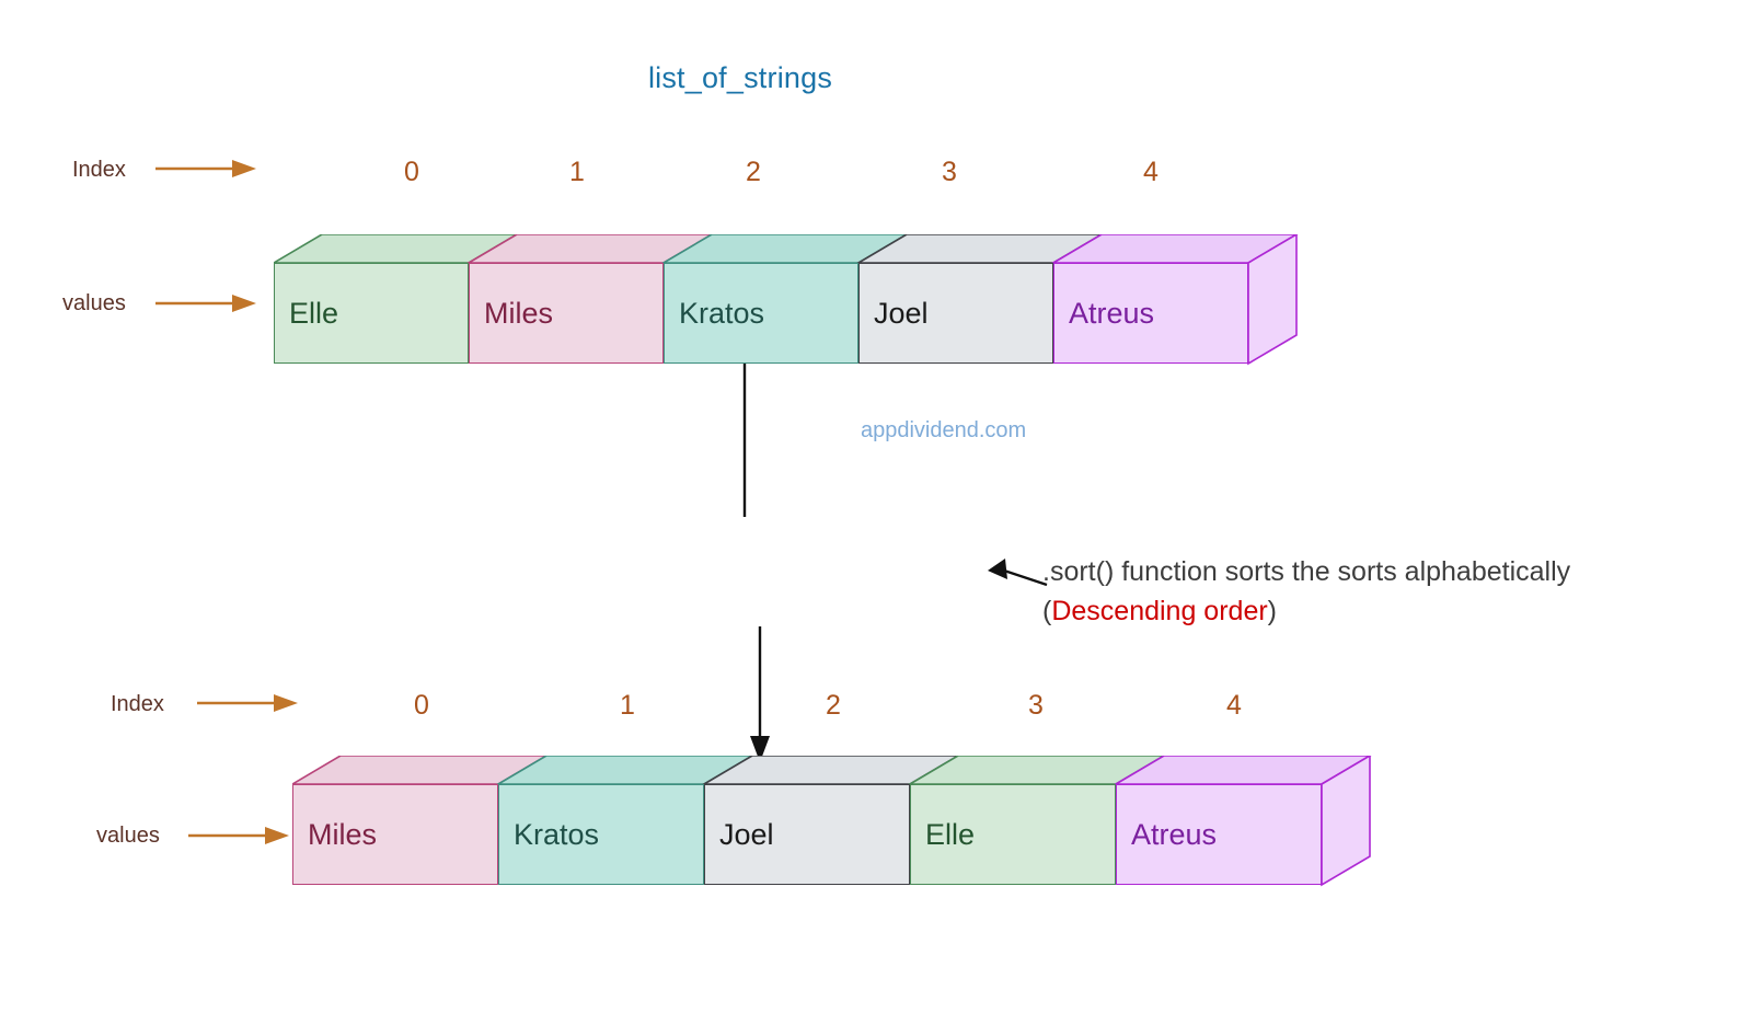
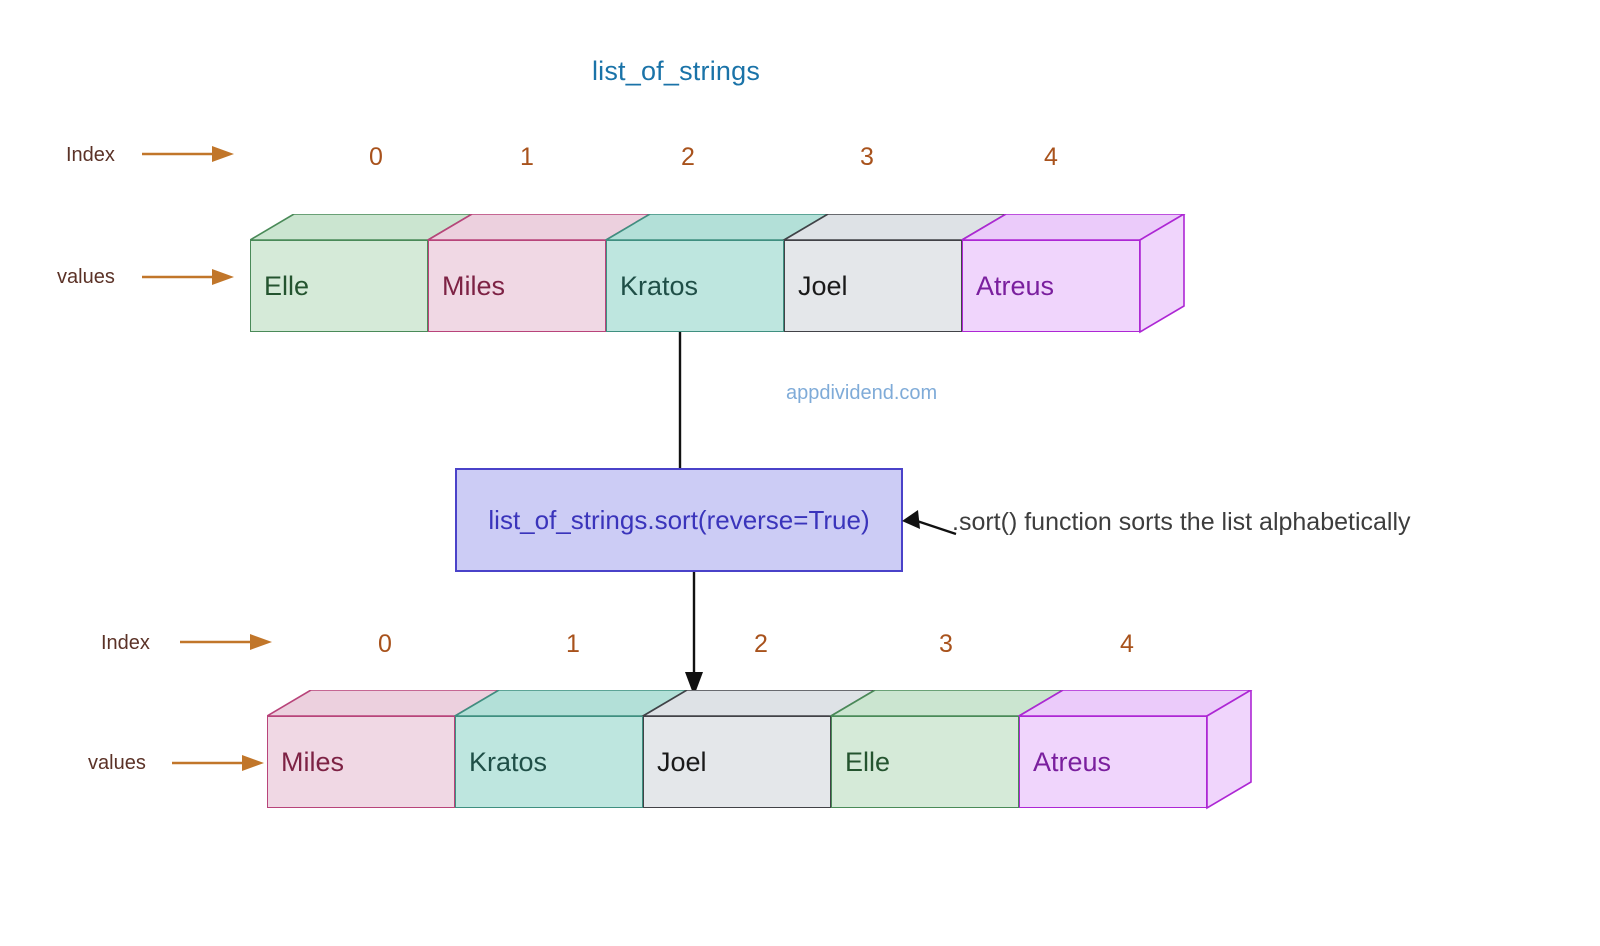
  list_of_strings
  Index
  0
  1
  2
  3
  4
  values
  Elle
  Miles
  Kratos
  Joel
  Atreus
  appdividend.com
+ list_of_strings.sort(reverse=True)
- .sort() function sorts the sorts alphabetically
+ .sort() function sorts the list alphabetically
- (Descending order)
  Index
  0
  1
  2
  3
  4
  values
  Miles
  Kratos
  Joel
  Elle
  Atreus
